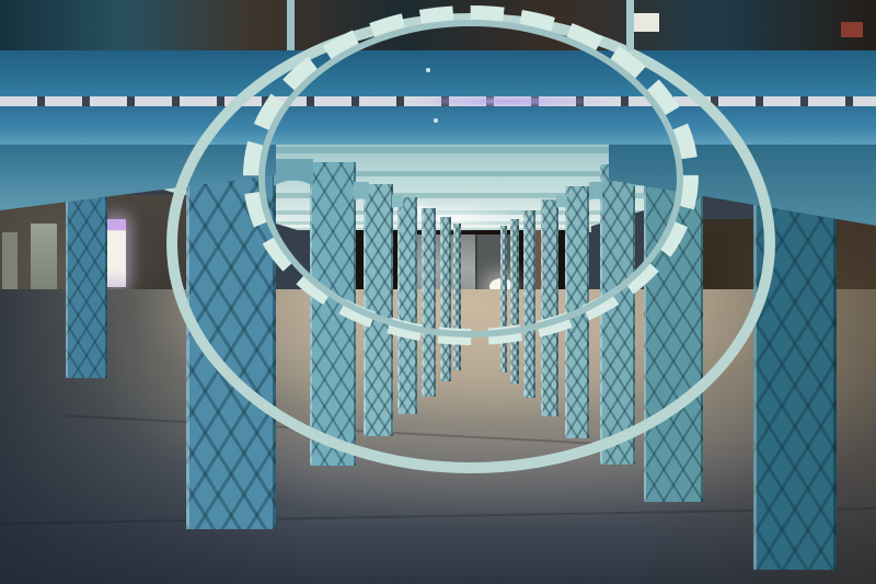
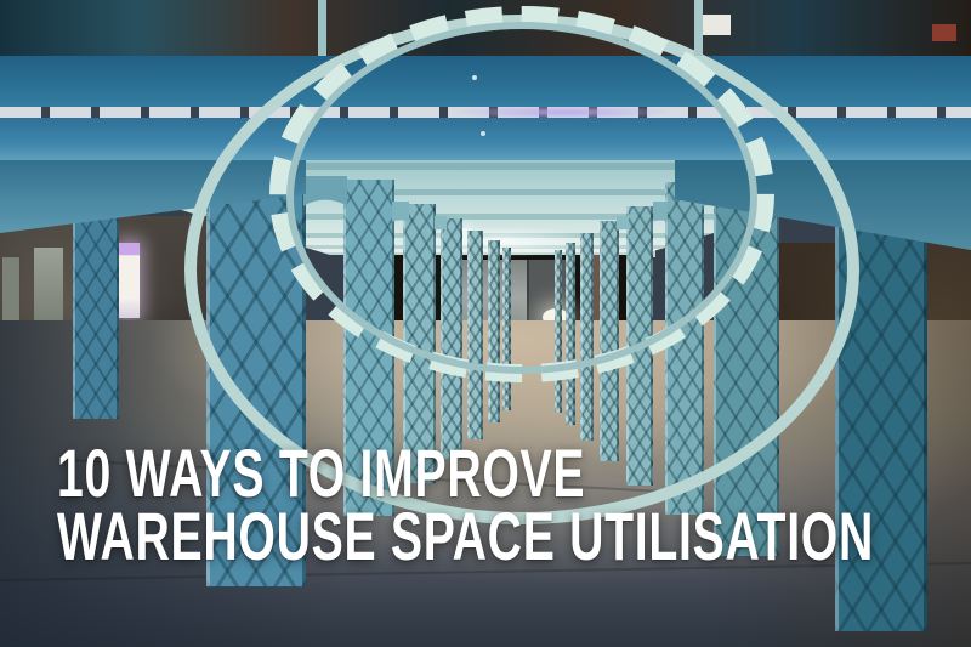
+ 10 WAYS TO IMPROVE
+ WAREHOUSE SPACE UTILISATION
